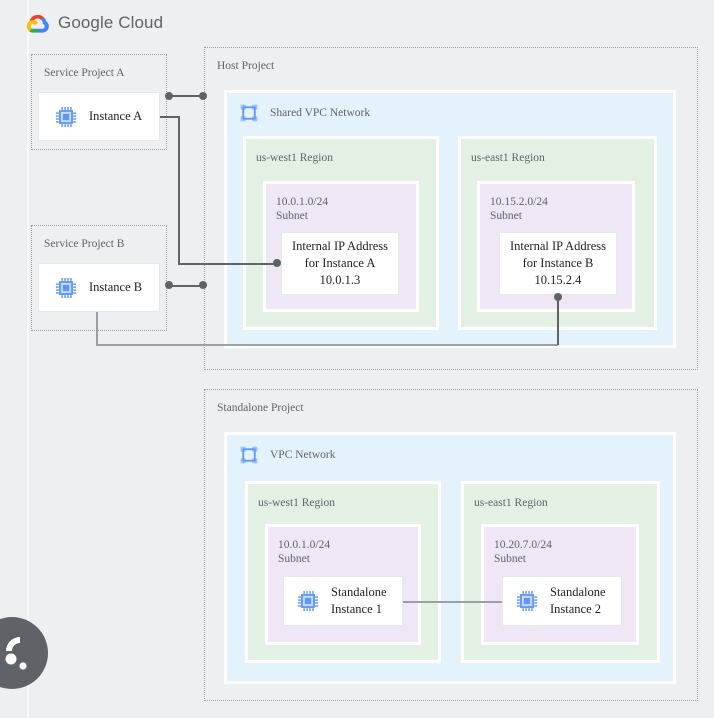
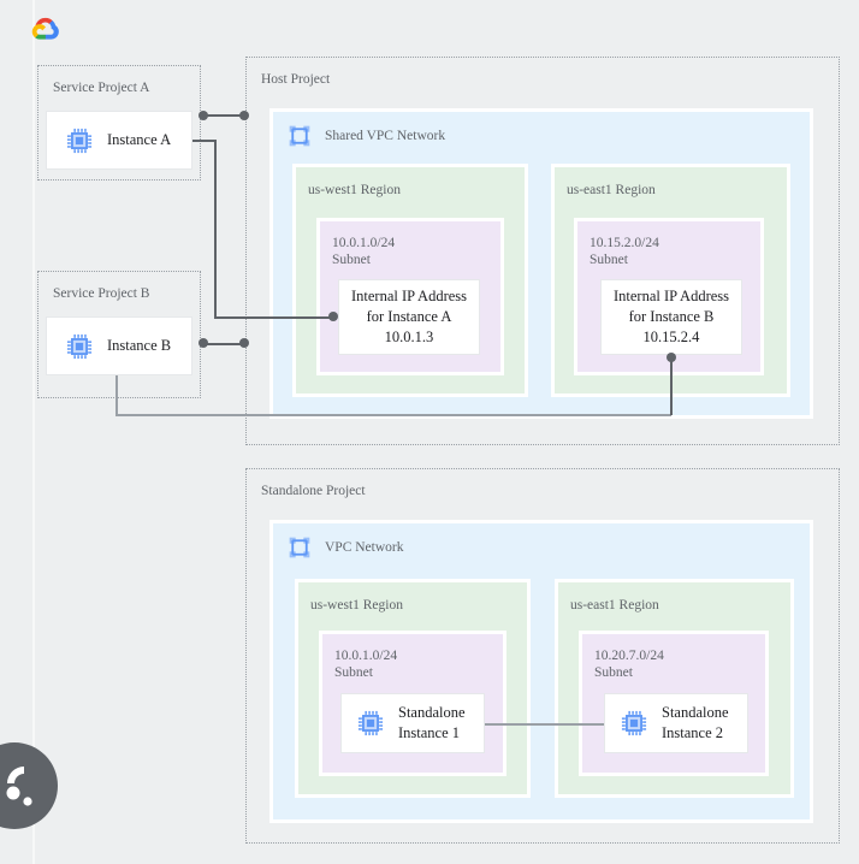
- Google Cloud
  Service Project A
  Instance A
  Service Project B
  Instance B
  Host Project
  Shared VPC Network
  us-west1 Region
  10.0.1.0/24
  Subnet
  Internal IP Address
  for Instance A
  10.0.1.3
  us-east1 Region
  10.15.2.0/24
  Subnet
  Internal IP Address
  for Instance B
  10.15.2.4
  Standalone Project
  VPC Network
  us-west1 Region
  10.0.1.0/24
  Subnet
  Standalone
  Instance 1
  us-east1 Region
  10.20.7.0/24
  Subnet
  Standalone
  Instance 2
